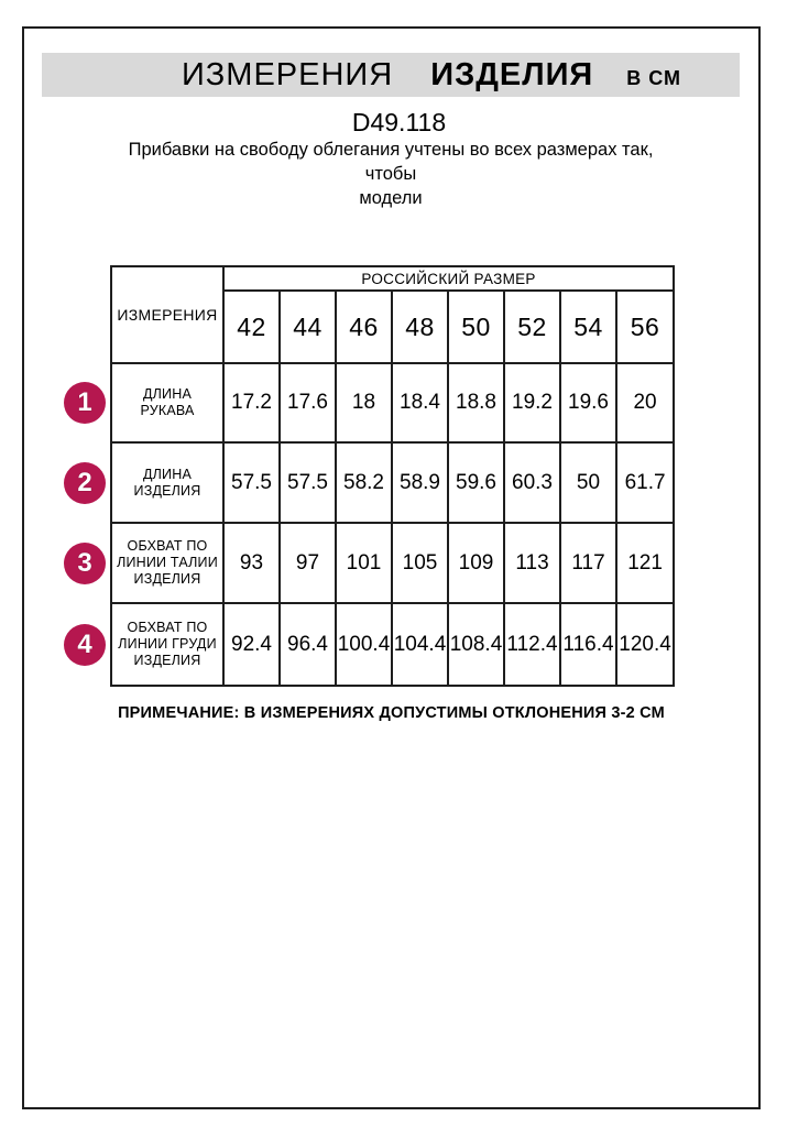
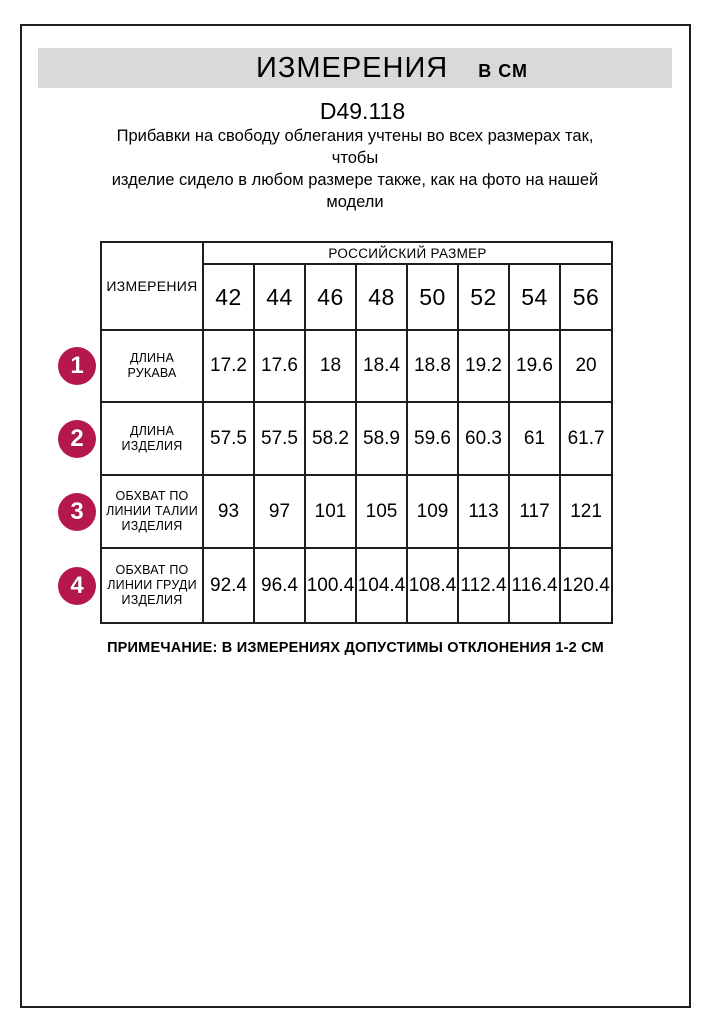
  ИЗМЕРЕНИЯ
- ИЗДЕЛИЯ
  В СМ
  D49.118
  Прибавки на свободу облегания учтены во всех размерах так, чтобы
+ изделие сидело в любом размере также, как на фото на нашей
  модели
  ИЗМЕРЕНИЯ	РОССИЙСКИЙ РАЗМЕР
  42	44	46	48	50	52	54	56
  ДЛИНА РУКАВА	17.2	17.6	18	18.4	18.8	19.2	19.6	20
- ДЛИНА ИЗДЕЛИЯ	57.5	57.5	58.2	58.9	59.6	60.3	50	61.7
+ ДЛИНА ИЗДЕЛИЯ	57.5	57.5	58.2	58.9	59.6	60.3	61	61.7
  ОБХВАТ ПО ЛИНИИ ТАЛИИ ИЗДЕЛИЯ	93	97	101	105	109	113	117	121
  ОБХВАТ ПО ЛИНИИ ГРУДИ ИЗДЕЛИЯ	92.4	96.4	100.4	104.4	108.4	112.4	116.4	120.4
  1
  2
  3
  4
- ПРИМЕЧАНИЕ: В ИЗМЕРЕНИЯХ ДОПУСТИМЫ ОТКЛОНЕНИЯ 3-2 СМ
+ ПРИМЕЧАНИЕ: В ИЗМЕРЕНИЯХ ДОПУСТИМЫ ОТКЛОНЕНИЯ 1-2 СМ
